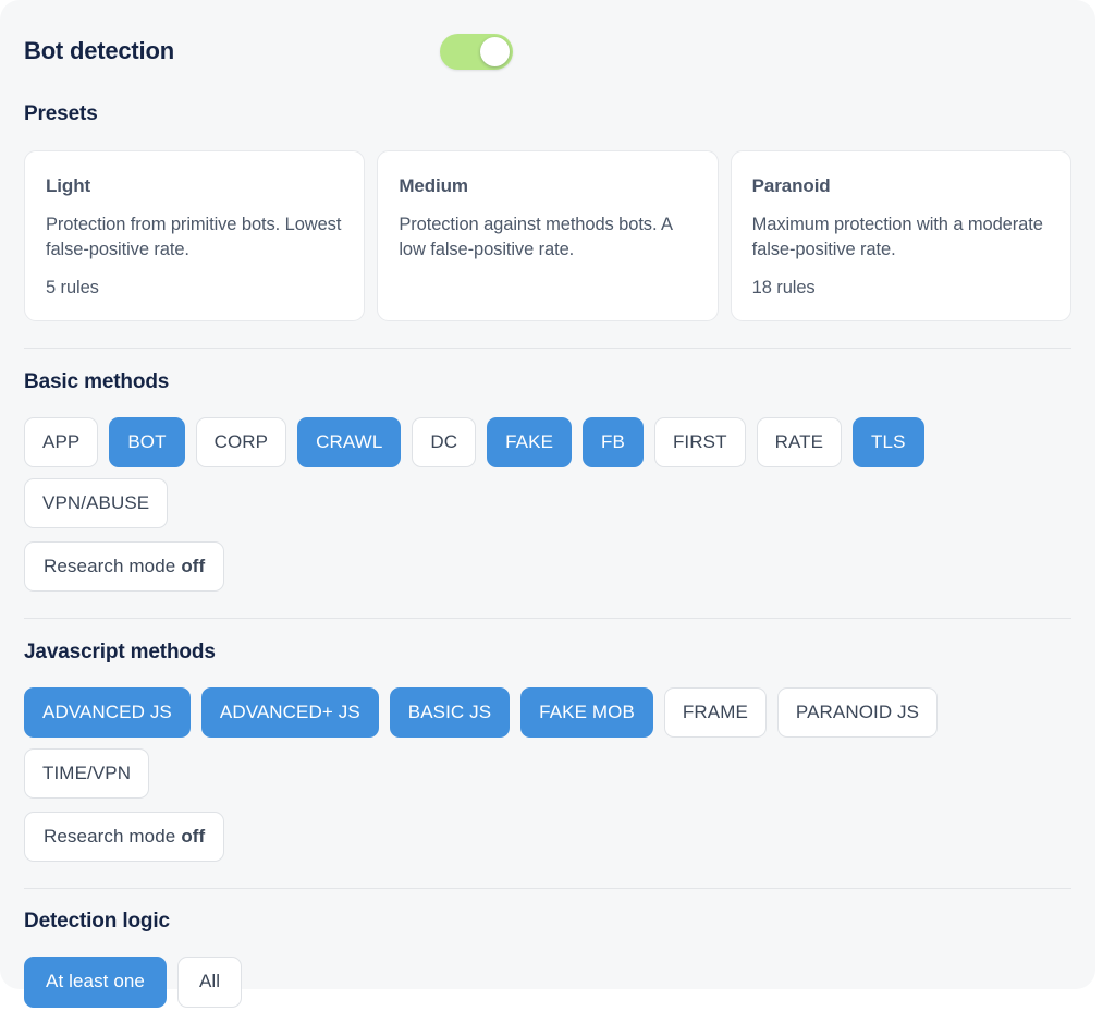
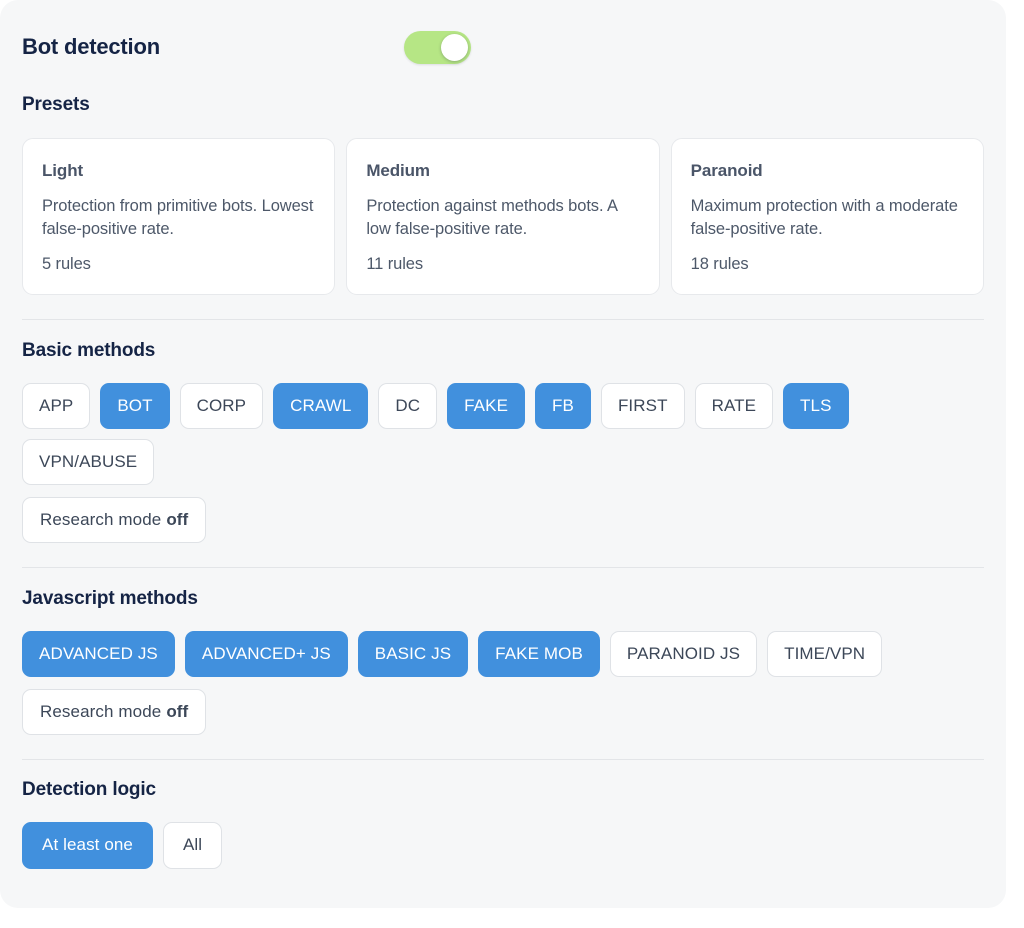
  Bot detection
  Presets
  Light
  Protection from primitive bots. Lowest false-positive rate.
  5 rules
  Medium
  Protection against methods bots. A low false-positive rate.
+ 11 rules
  Paranoid
  Maximum protection with a moderate false-positive rate.
  18 rules
  Basic methods
  APP
  BOT
  CORP
  CRAWL
  DC
  FAKE
  FB
  FIRST
  RATE
  TLS
  VPN/ABUSE
  Research mode
  off
  Javascript methods
  ADVANCED JS
  ADVANCED+ JS
  BASIC JS
  FAKE MOB
- FRAME
  PARANOID JS
  TIME/VPN
  Research mode
  off
  Detection logic
  At least one
  All
